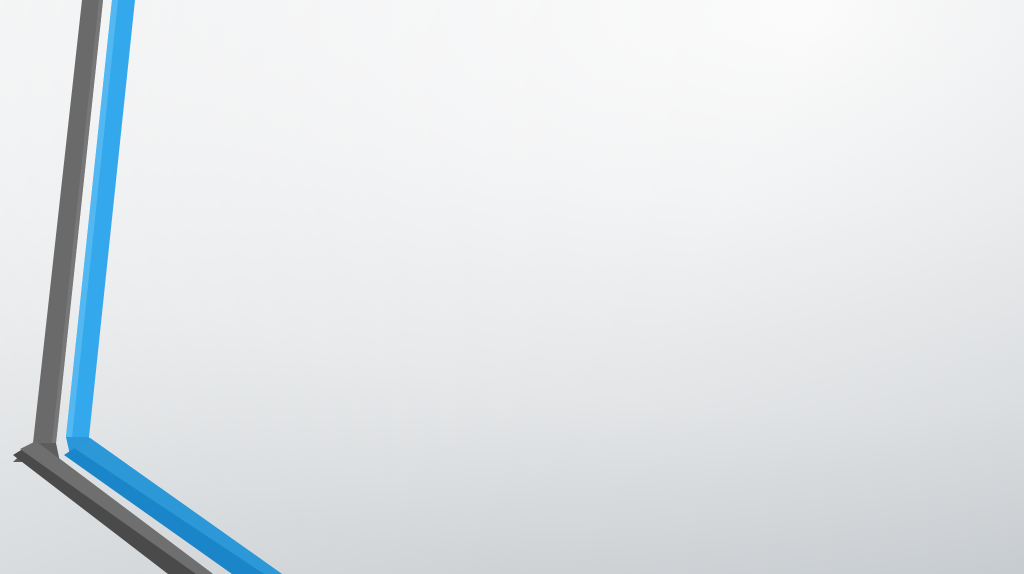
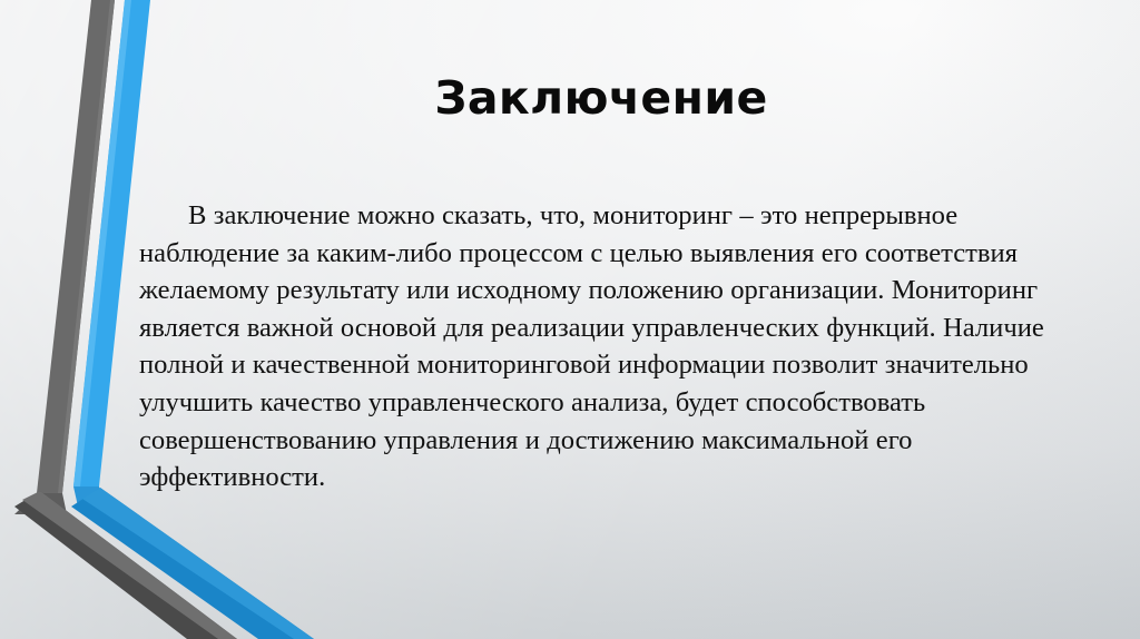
+ Заключение
+ В заключение можно сказать, что, мониторинг – это непрерывное наблюдение за каким-либо процессом с целью выявления его соответствия желаемому результату или исходному положению организации. Мониторинг является важной основой для реализации управленческих функций. Наличие полной и качественной мониторинговой информации позволит значительно улучшить качество управленческого анализа, будет способствовать совершенствованию управления и достижению максимальной его эффективности.
